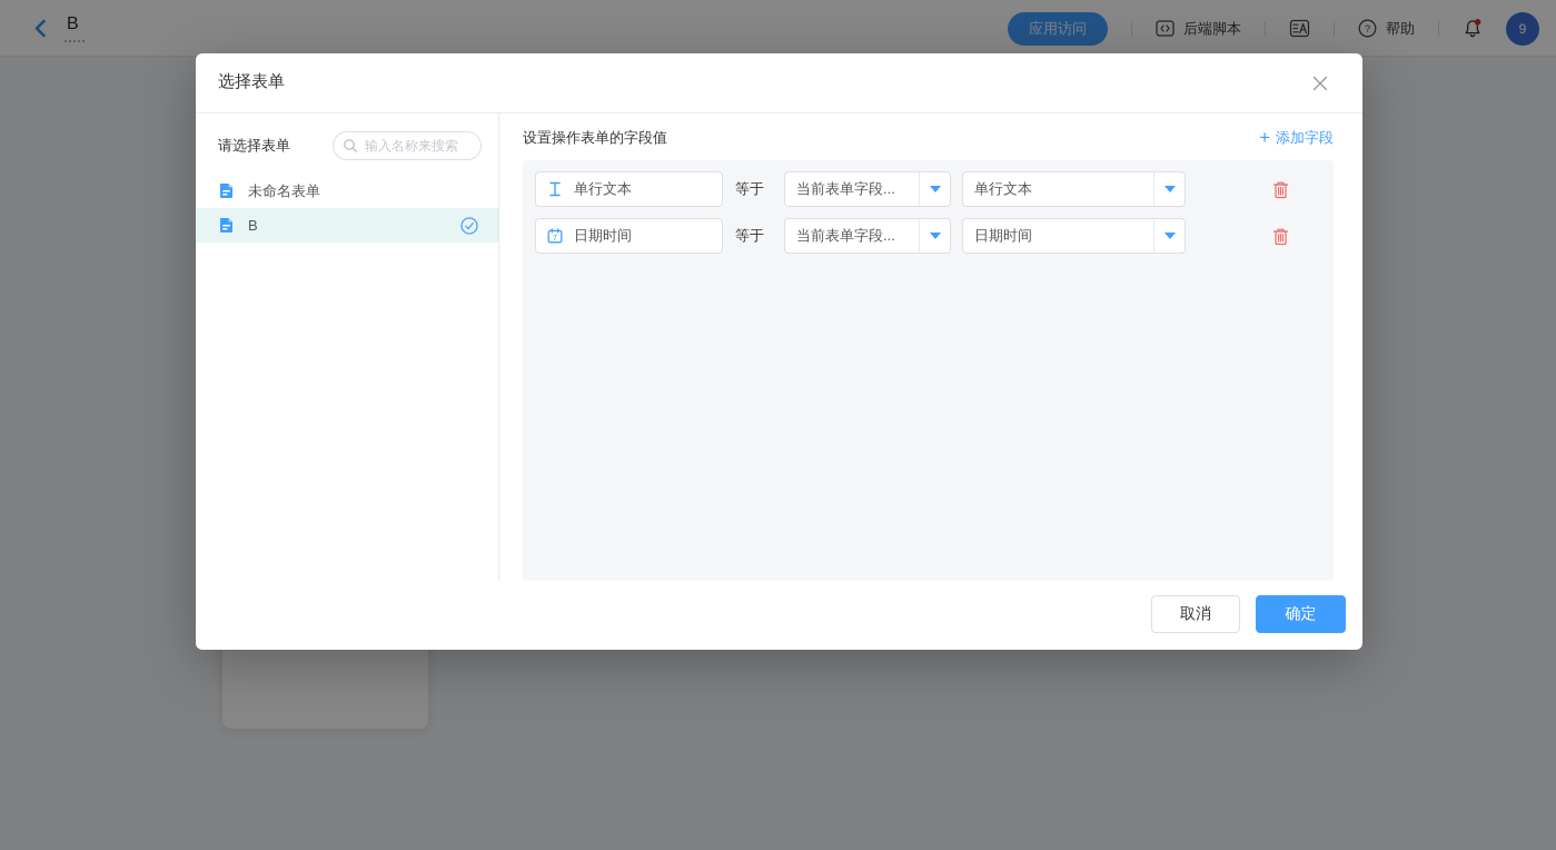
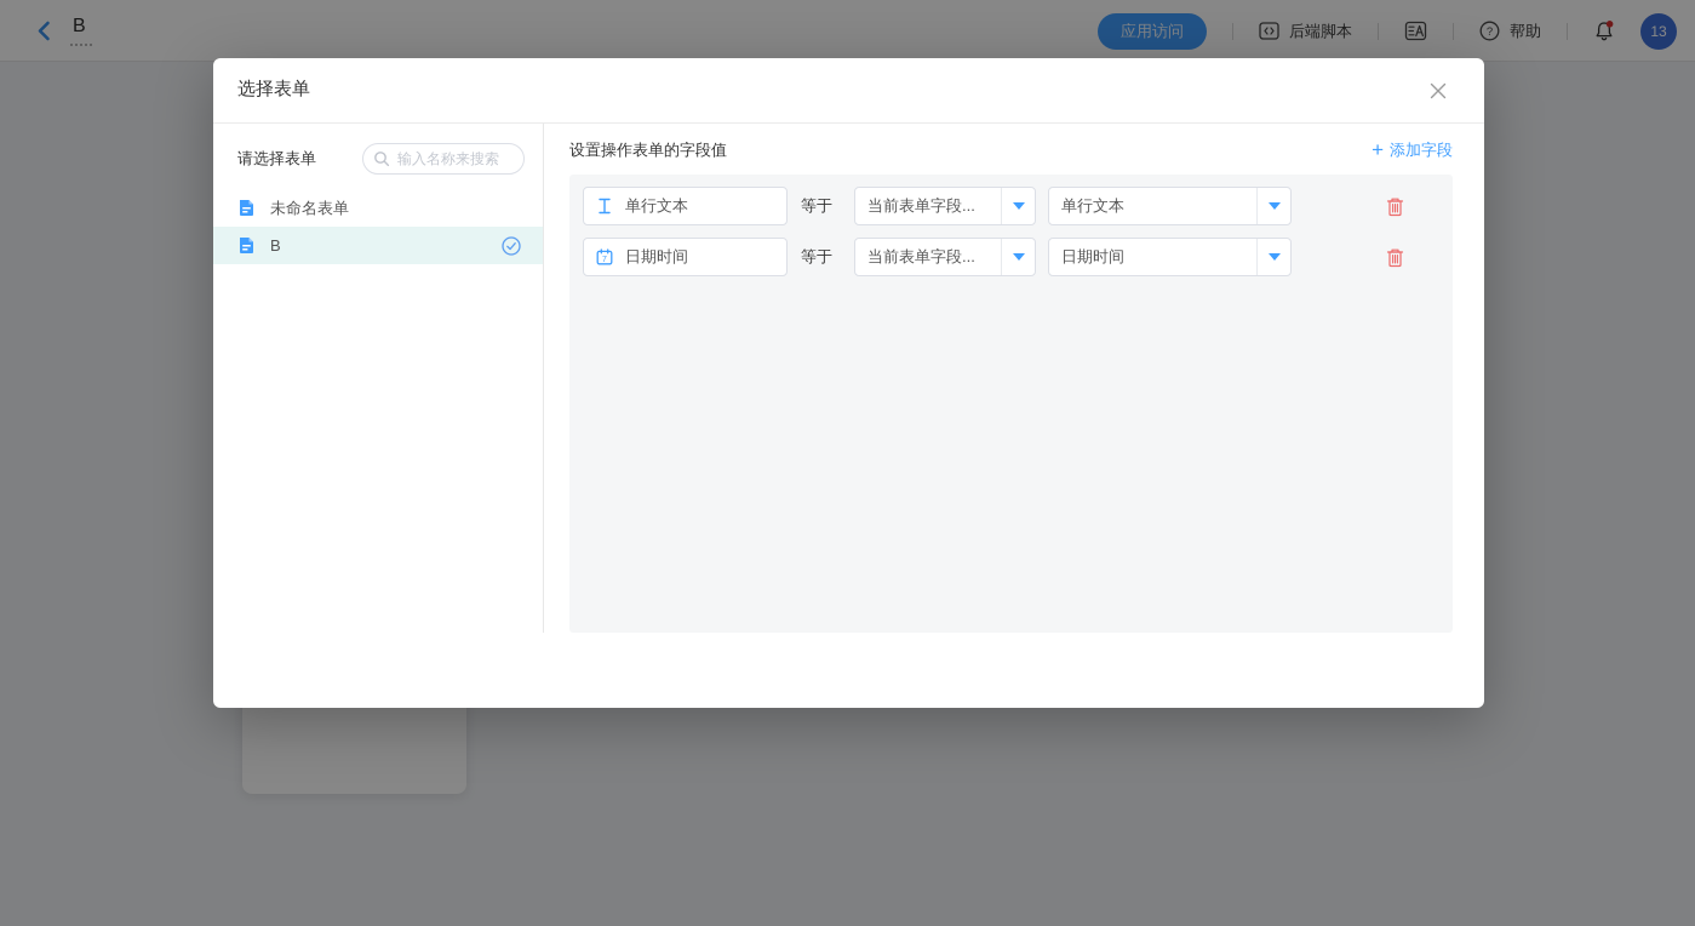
  B
  应用访问
  后端脚本
  ?
  帮助
- 9
+ 13
  选择表单
  请选择表单
  输入名称来搜索
  未命名表单
  B
  设置操作表单的字段值
  +
  添加字段
  单行文本
  等于
  当前表单字段...
  单行文本
  日期时间
  等于
  当前表单字段...
  日期时间
- 取消
- 确定
